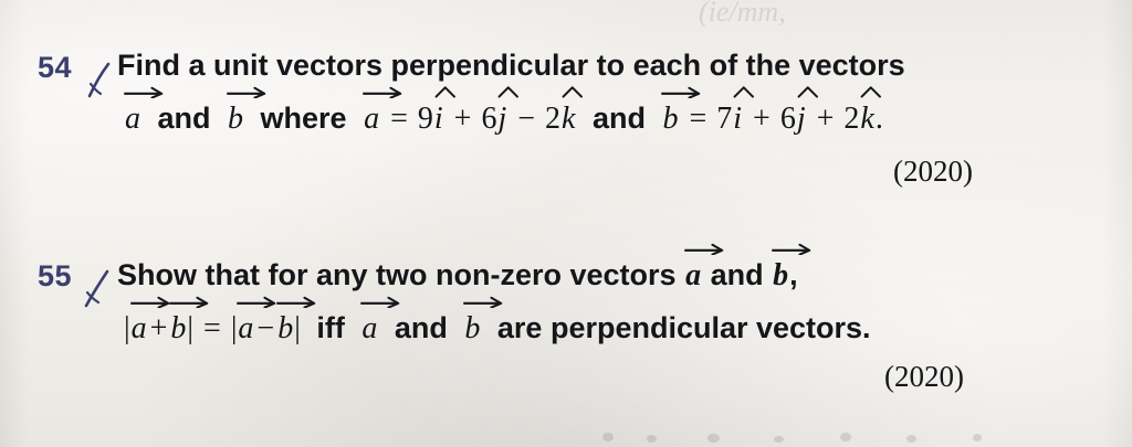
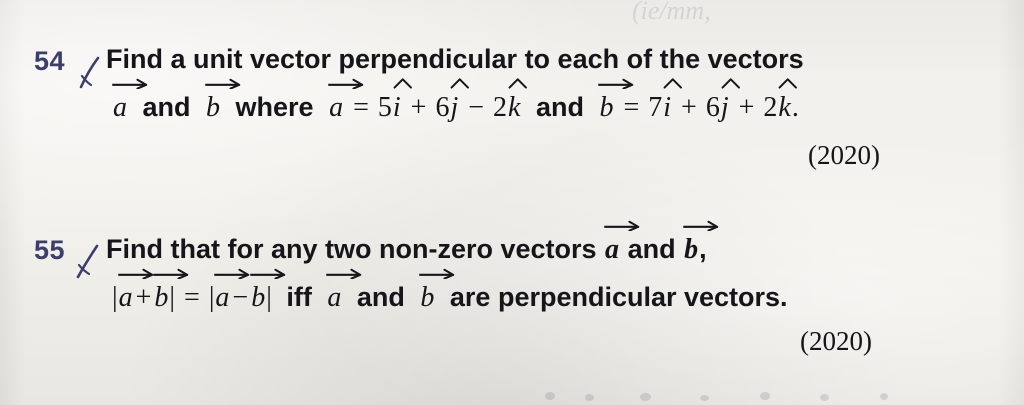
  (ie/mm,
  54
- Find a unit vectors perpendicular to each of the vectors
+ Find a unit vector perpendicular to each of the vectors
- a and b where a = 9i + 6j − 2k and b = 7i + 6j + 2k.
+ a and b where a = 5i + 6j − 2k and b = 7i + 6j + 2k.
  (2020)
  55
- Show that for any two non-zero vectors a and b,
+ Find that for any two non-zero vectors a and b,
  |a+b| = |a−b| iff a and b are perpendicular vectors.
  (2020)
